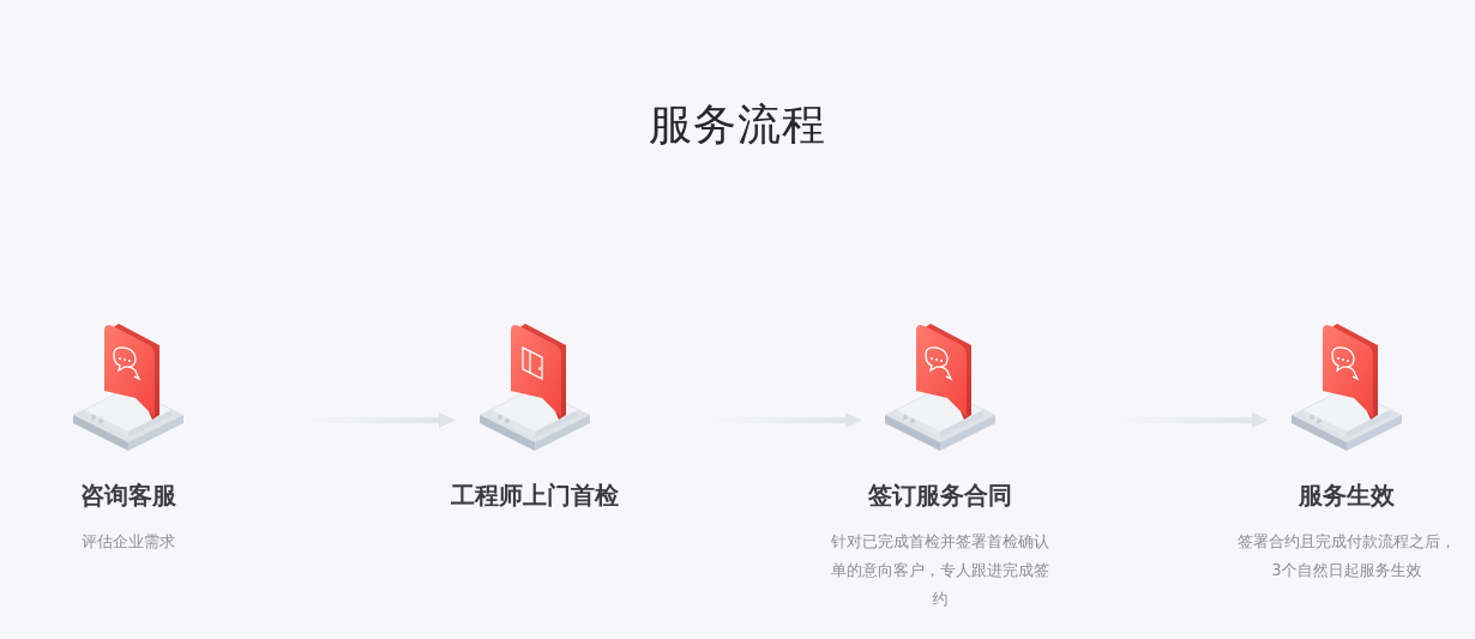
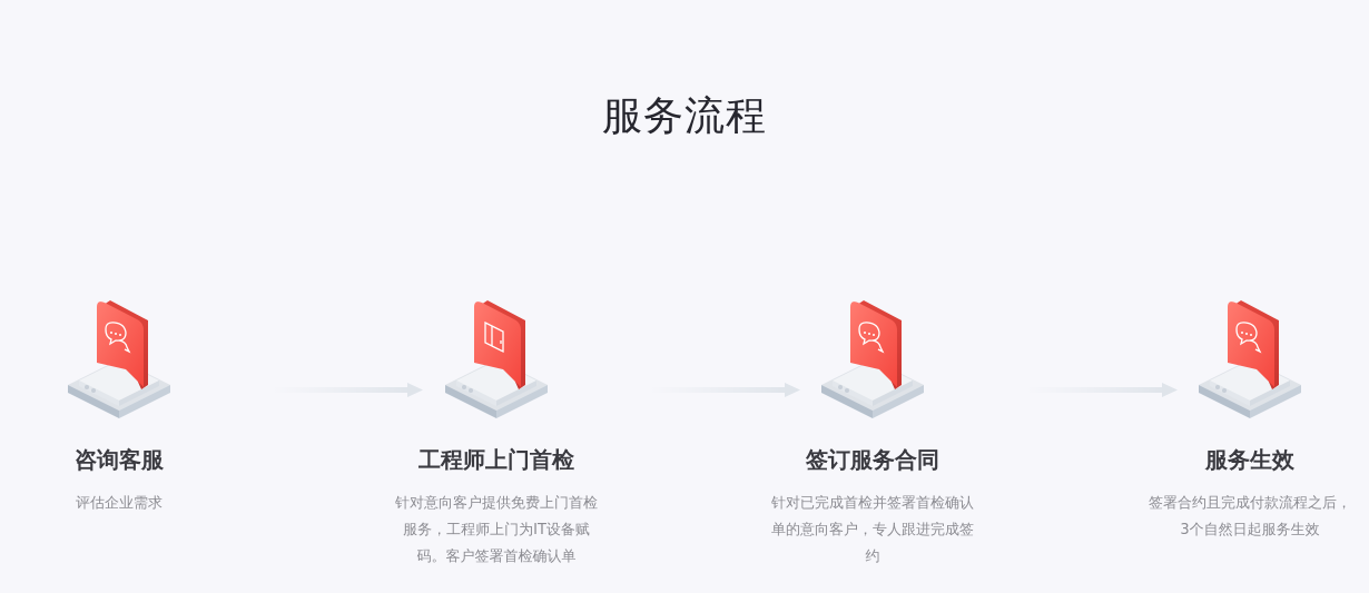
  服务流程
  咨询客服
  评估企业需求
  工程师上门首检
+ 针对意向客户提供免费上门首检服务，工程师上门为IT设备赋码。客户签署首检确认单
  签订服务合同
  针对已完成首检并签署首检确认单的意向客户，专人跟进完成签约
  服务生效
  签署合约且完成付款流程之后，3个自然日起服务生效
